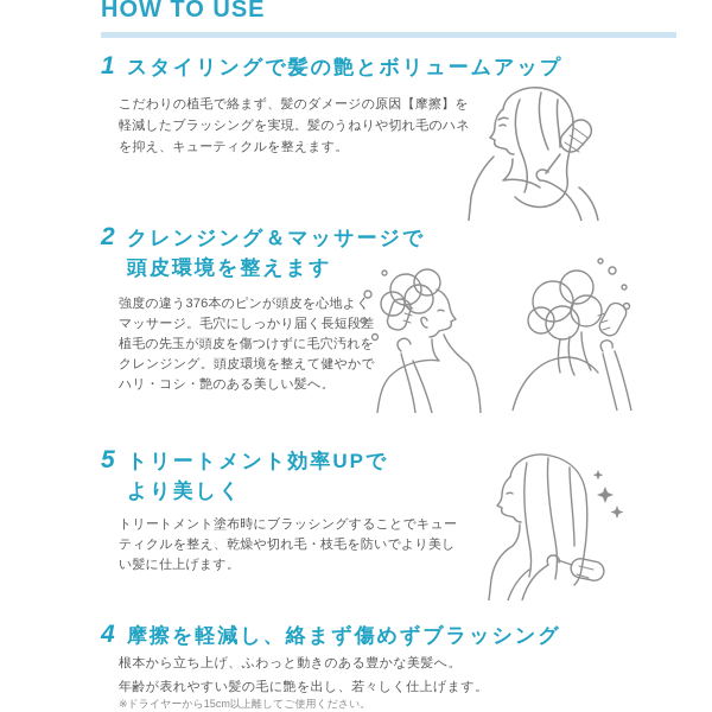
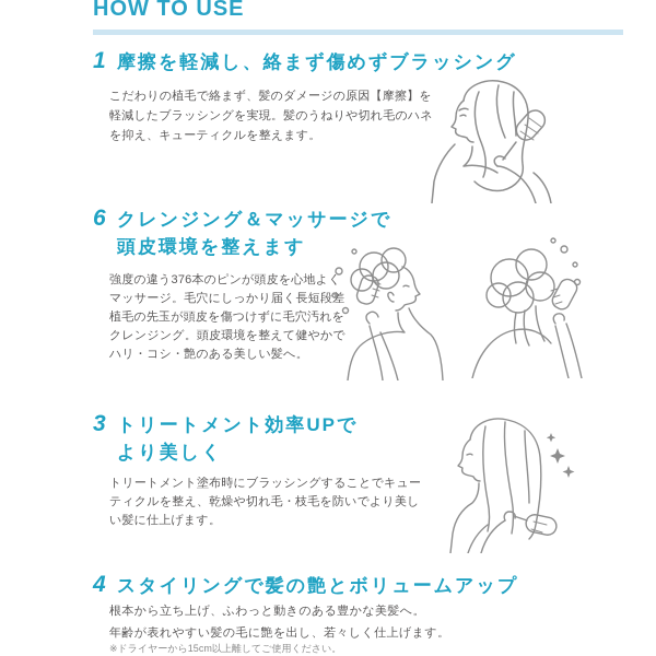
  HOW TO USE
  1
- スタイリングで髪の艶とボリュームアップ
+ 摩擦を軽減し、絡まず傷めずブラッシング
  こだわりの植毛で絡まず、髪のダメージの原因【摩擦】を
  軽減したブラッシングを実現。髪のうねりや切れ毛のハネ
  を抑え、キューティクルを整えます。
- 2
+ 6
  クレンジング＆マッサージで
  頭皮環境を整えます
  強度の違う376本のピンが頭皮を心地よく
  マッサージ。毛穴にしっかり届く長短段差
  植毛の先玉が頭皮を傷つけずに毛穴汚れを
  クレンジング。頭皮環境を整えて健やかで
  ハリ・コシ・艶のある美しい髪へ。
- 5
+ 3
  トリートメント効率UPで
  より美しく
  トリートメント塗布時にブラッシングすることでキュー
  ティクルを整え、乾燥や切れ毛・枝毛を防いでより美し
  い髪に仕上げます。
  4
- 摩擦を軽減し、絡まず傷めずブラッシング
+ スタイリングで髪の艶とボリュームアップ
  根本から立ち上げ、ふわっと動きのある豊かな美髪へ。
  年齢が表れやすい髪の毛に艶を出し、若々しく仕上げます。
  ※ドライヤーから15cm以上離してご使用ください。
